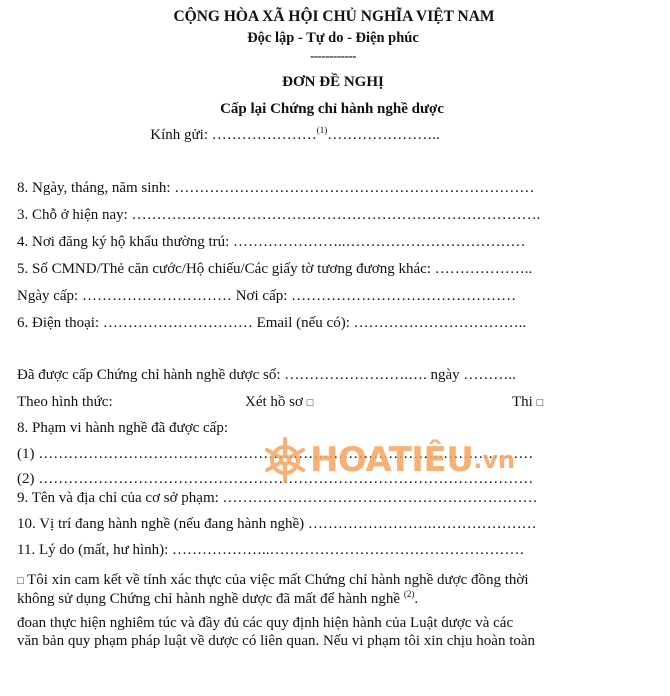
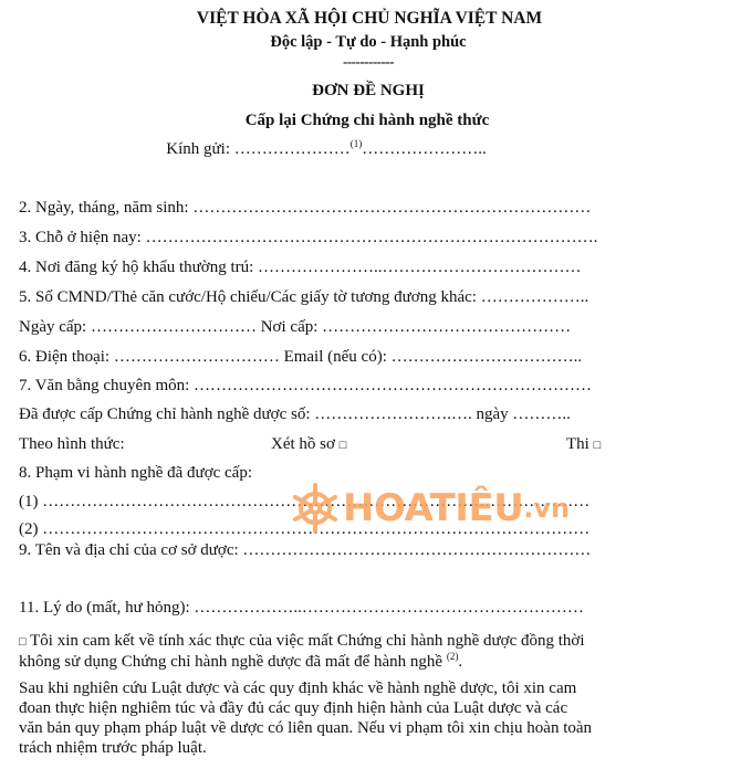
- CỘNG HÒA XÃ HỘI CHỦ NGHĨA VIỆT NAM
+ VIỆT HÒA XÃ HỘI CHỦ NGHĨA VIỆT NAM
- Độc lập - Tự do - Điện phúc
+ Độc lập - Tự do - Hạnh phúc
  ------------
  ĐƠN ĐỀ NGHỊ
- Cấp lại Chứng chỉ hành nghề dược
+ Cấp lại Chứng chỉ hành nghề thức
  Kính gửi: …………………(1)…………………..
- 8. Ngày, tháng, năm sinh: ………………………………………………………………
+ 2. Ngày, tháng, năm sinh: ………………………………………………………………
  3. Chỗ ở hiện nay: ……………………………………………………………………….
  4. Nơi đăng ký hộ khẩu thường trú: …………………..………………………………
  5. Số CMND/Thẻ căn cước/Hộ chiếu/Các giấy tờ tương đương khác: ………………..
  Ngày cấp: ………………………… Nơi cấp: ………………………………………
  6. Điện thoại: ………………………… Email (nếu có): ……………………………..
+ 7. Văn bằng chuyên môn: ………………………………………………………………
  Đã được cấp Chứng chỉ hành nghề dược số: …………………….…. ngày ………..
  Theo hình thức:
  Xét hồ sơ □
  Thi □
  8. Phạm vi hành nghề đã được cấp:
  (1) ………………………………………………………………………………………
  (2) ………………………………………………………………………………………
- 9. Tên và địa chỉ của cơ sở phạm: ………………………………………………………
+ 9. Tên và địa chỉ của cơ sở dược: ………………………………………………………
- 10. Vị trí đang hành nghề (nếu đang hành nghề) …………………….…………………
- 11. Lý do (mất, hư hình): ………………..……………………………………………
+ 11. Lý do (mất, hư hỏng): ………………..……………………………………………
  □ Tôi xin cam kết về tính xác thực của việc mất Chứng chỉ hành nghề dược đồng thời
  không sử dụng Chứng chỉ hành nghề dược đã mất để hành nghề (2).
+ Sau khi nghiên cứu Luật dược và các quy định khác về hành nghề dược, tôi xin cam
  đoan thực hiện nghiêm túc và đầy đủ các quy định hiện hành của Luật dược và các
  văn bản quy phạm pháp luật về dược có liên quan. Nếu vi phạm tôi xin chịu hoàn toàn
+ trách nhiệm trước pháp luật.
  HOATIÊU
  .vn
